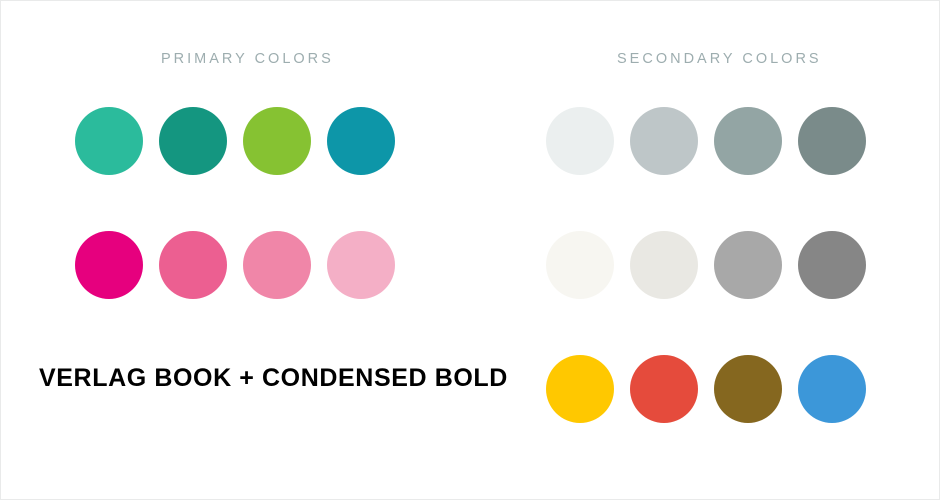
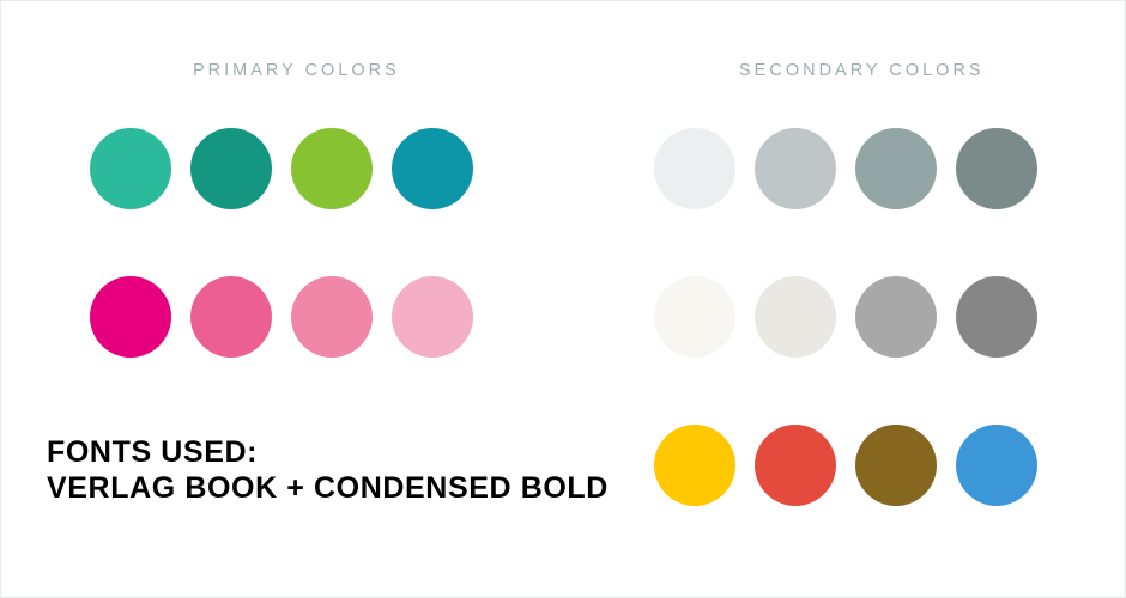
  PRIMARY COLORS
  SECONDARY COLORS
+ FONTS USED:
  VERLAG BOOK + CONDENSED BOLD
